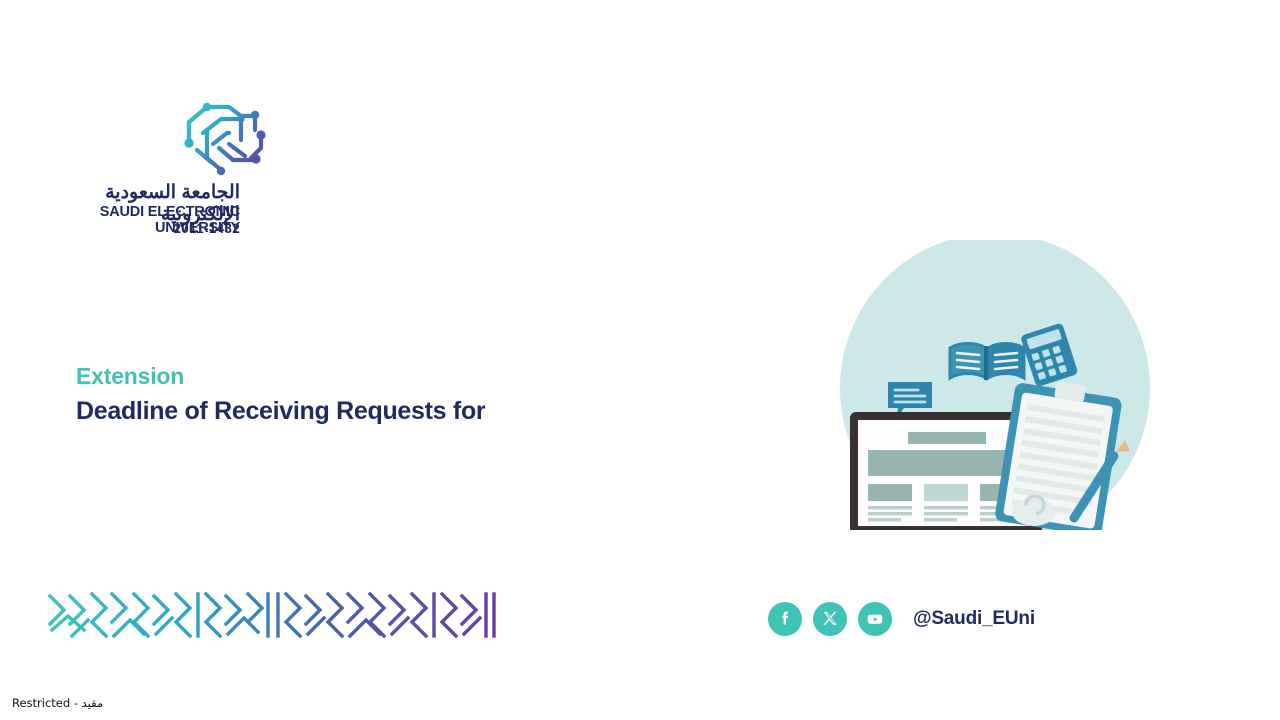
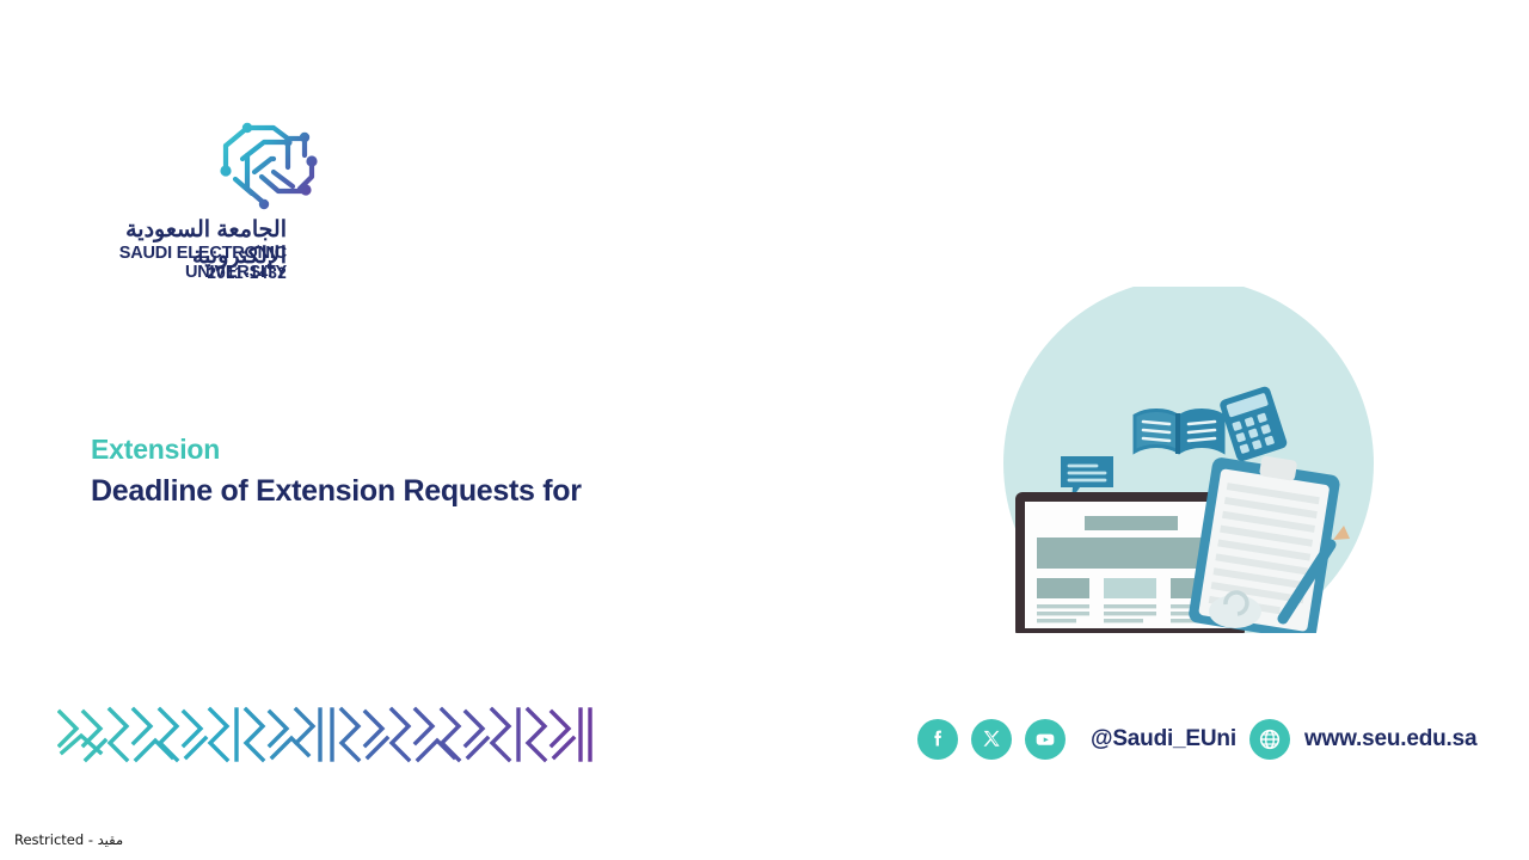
  الجامعة السعودية الإلكترونية
  SAUDI ELECTRONIC UNIVERSITY
  2011-1432
  Extension
- Deadline of Receiving Requests for
+ Deadline of Extension Requests for
  @Saudi_EUni
+ www.seu.edu.sa
  Restricted - مقيد
